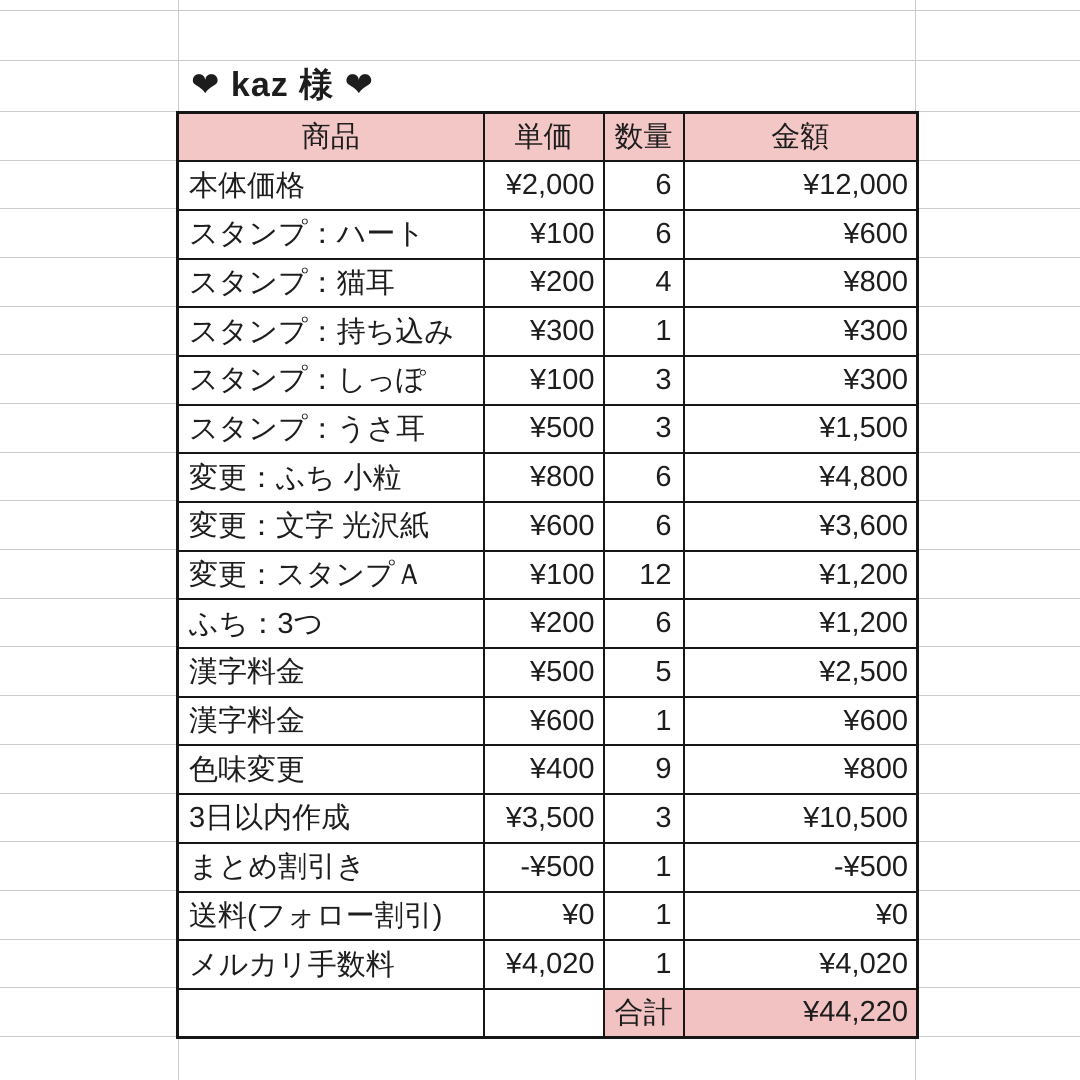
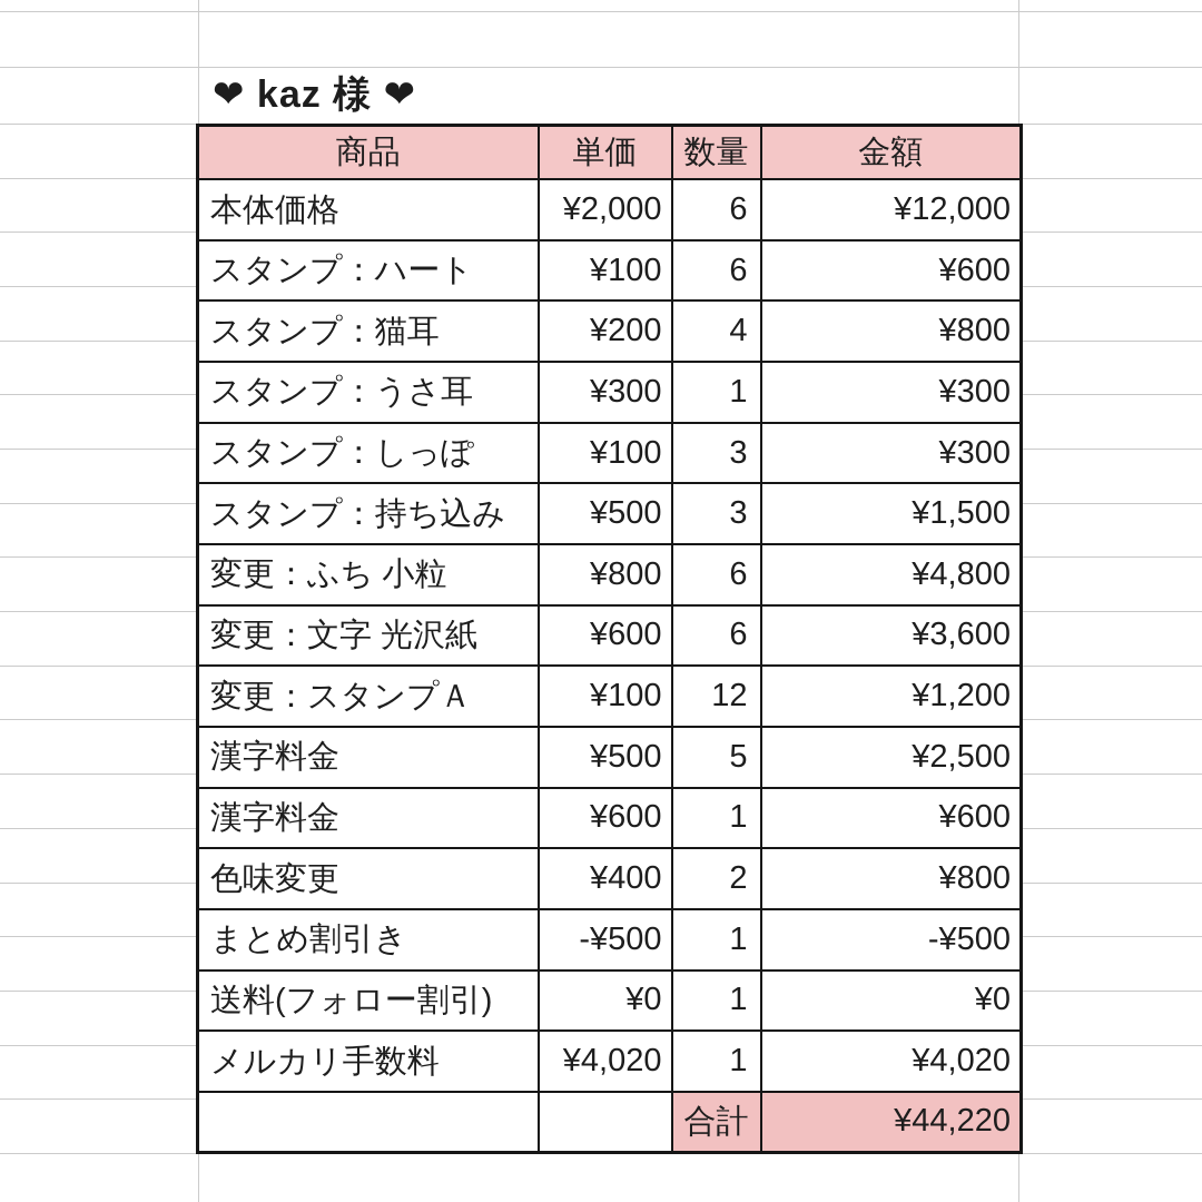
  ❤ kaz 様 ❤
  商品	単価	数量	金額
  本体価格	¥2,000	6	¥12,000
  スタンプ：ハート	¥100	6	¥600
  スタンプ：猫耳	¥200	4	¥800
- スタンプ：持ち込み	¥300	1	¥300
+ スタンプ：うさ耳	¥300	1	¥300
  スタンプ：しっぽ	¥100	3	¥300
- スタンプ：うさ耳	¥500	3	¥1,500
+ スタンプ：持ち込み	¥500	3	¥1,500
  変更：ふち 小粒	¥800	6	¥4,800
  変更：文字 光沢紙	¥600	6	¥3,600
  変更：スタンプＡ	¥100	12	¥1,200
- ふち：3つ	¥200	6	¥1,200
  漢字料金	¥500	5	¥2,500
  漢字料金	¥600	1	¥600
- 色味変更	¥400	9	¥800
+ 色味変更	¥400	2	¥800
- 3日以内作成	¥3,500	3	¥10,500
  まとめ割引き	-¥500	1	-¥500
  送料(フォロー割引)	¥0	1	¥0
  メルカリ手数料	¥4,020	1	¥4,020
  		合計	¥44,220
